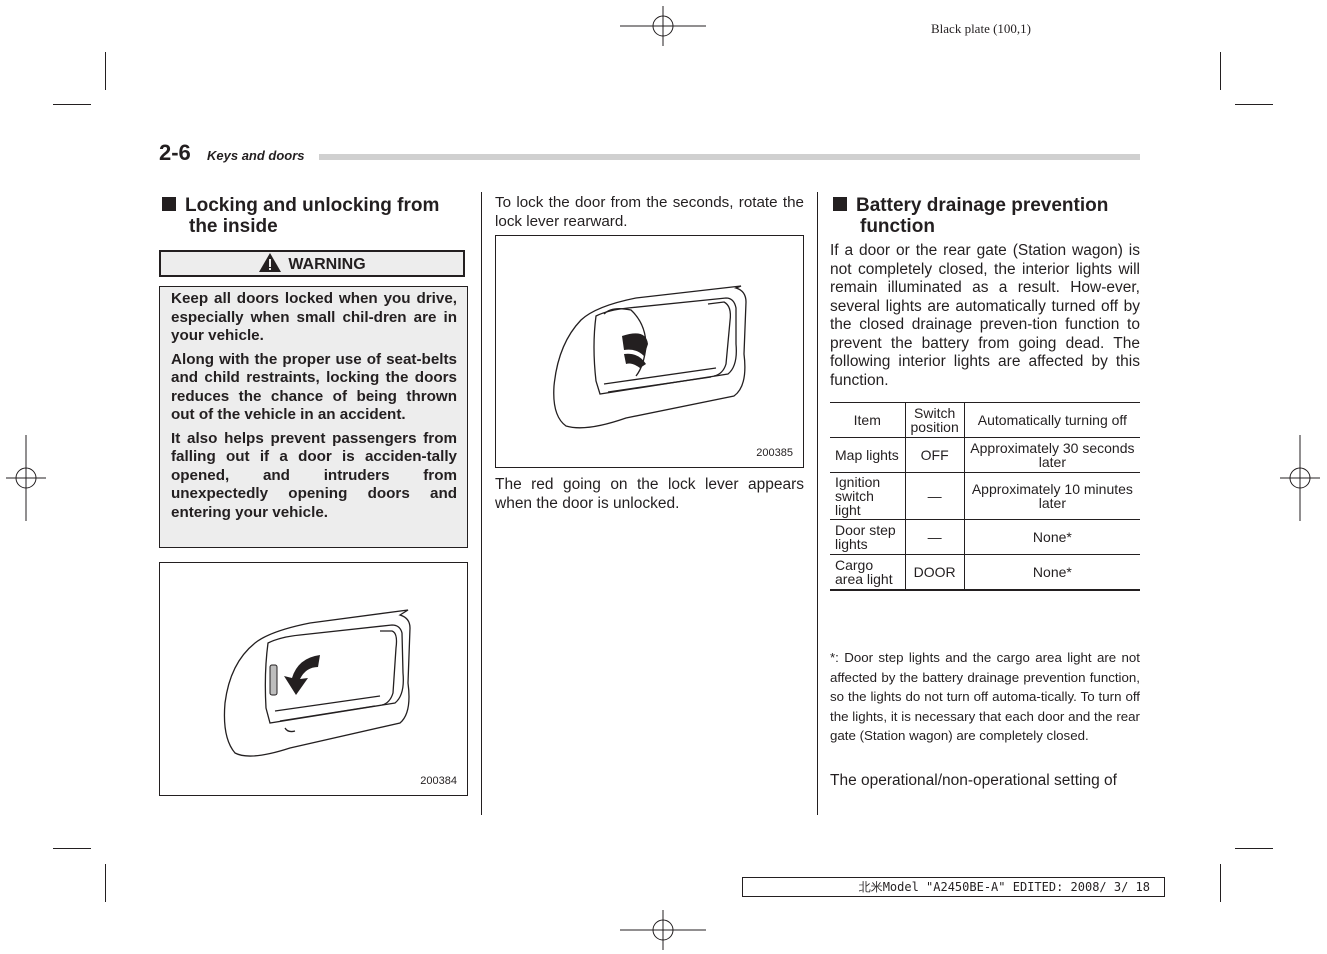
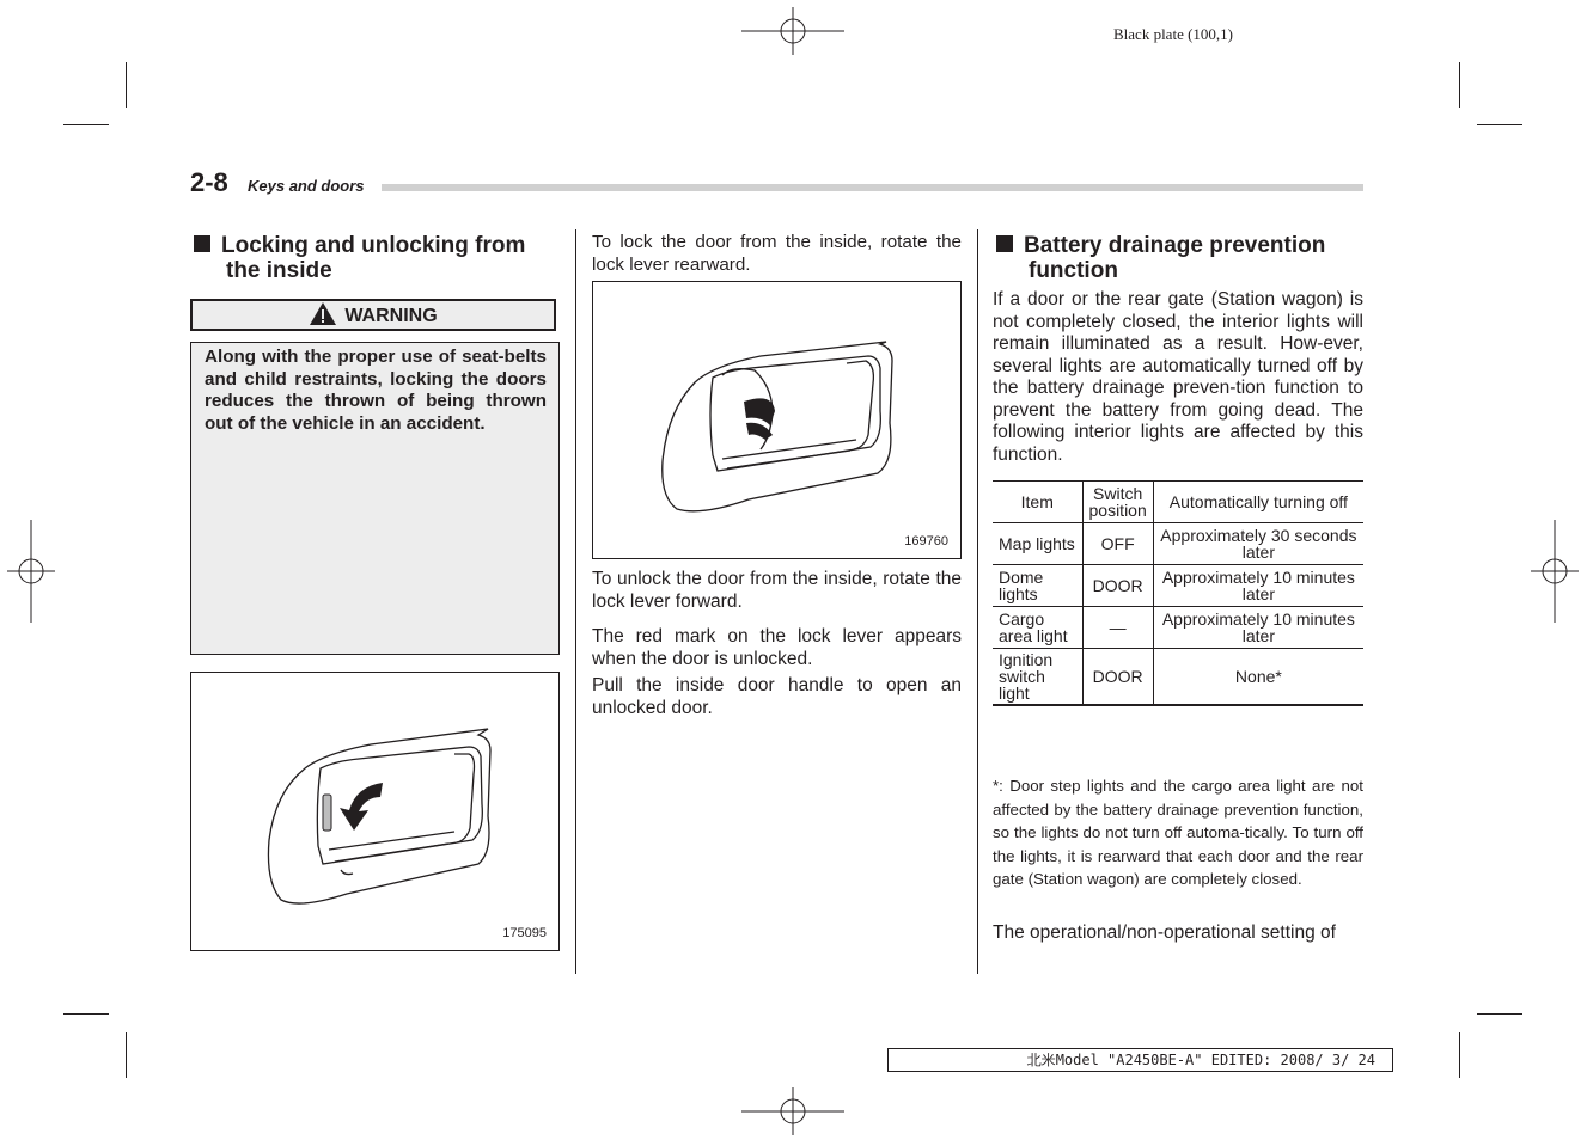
  Black plate (100,1)
- 2-6
+ 2-8
  Keys and doors
  Locking and unlocking from
  the inside
  WARNING
- Keep all doors locked when you drive, especially when small chil-dren are in your vehicle.
- Along with the proper use of seat-belts and child restraints, locking the doors reduces the chance of being thrown out of the vehicle in an accident.
+ Along with the proper use of seat-belts and child restraints, locking the doors reduces the thrown of being thrown out of the vehicle in an accident.
- It also helps prevent passengers from falling out if a door is acciden-tally opened, and intruders from unexpectedly opening doors and entering your vehicle.
- 200384
+ 175095
- To lock the door from the seconds, rotate the lock lever rearward.
+ To lock the door from the inside, rotate the lock lever rearward.
- 200385
+ 169760
+ To unlock the door from the inside, rotate the lock lever forward.
- The red going on the lock lever appears when the door is unlocked.
+ The red mark on the lock lever appears when the door is unlocked.
+ Pull the inside door handle to open an unlocked door.
  Battery drainage prevention
  function
- If a door or the rear gate (Station wagon) is not completely closed, the interior lights will remain illuminated as a result. How-ever, several lights are automatically turned off by the closed drainage preven-tion function to prevent the battery from going dead. The following interior lights are affected by this function.
+ If a door or the rear gate (Station wagon) is not completely closed, the interior lights will remain illuminated as a result. How-ever, several lights are automatically turned off by the battery drainage preven-tion function to prevent the battery from going dead. The following interior lights are affected by this function.
  Item	Switch position	Automatically turning off
  Map lights	OFF	Approximately 30 seconds later
+ Dome lights	DOOR	Approximately 10 minutes later
- Ignition switch light	—	Approximately 10 minutes later
+ Cargo area light	—	Approximately 10 minutes later
- Door step lights	—	None*
- Cargo area light	DOOR	None*
+ Ignition switch light	DOOR	None*
- *: Door step lights and the cargo area light are not affected by the battery drainage prevention function, so the lights do not turn off automa-tically. To turn off the lights, it is necessary that each door and the rear gate (Station wagon) are completely closed.
+ *: Door step lights and the cargo area light are not affected by the battery drainage prevention function, so the lights do not turn off automa-tically. To turn off the lights, it is rearward that each door and the rear gate (Station wagon) are completely closed.
  The operational/non-operational setting of
- 北米Model "A2450BE-A" EDITED: 2008/ 3/ 18
+ 北米Model "A2450BE-A" EDITED: 2008/ 3/ 24
